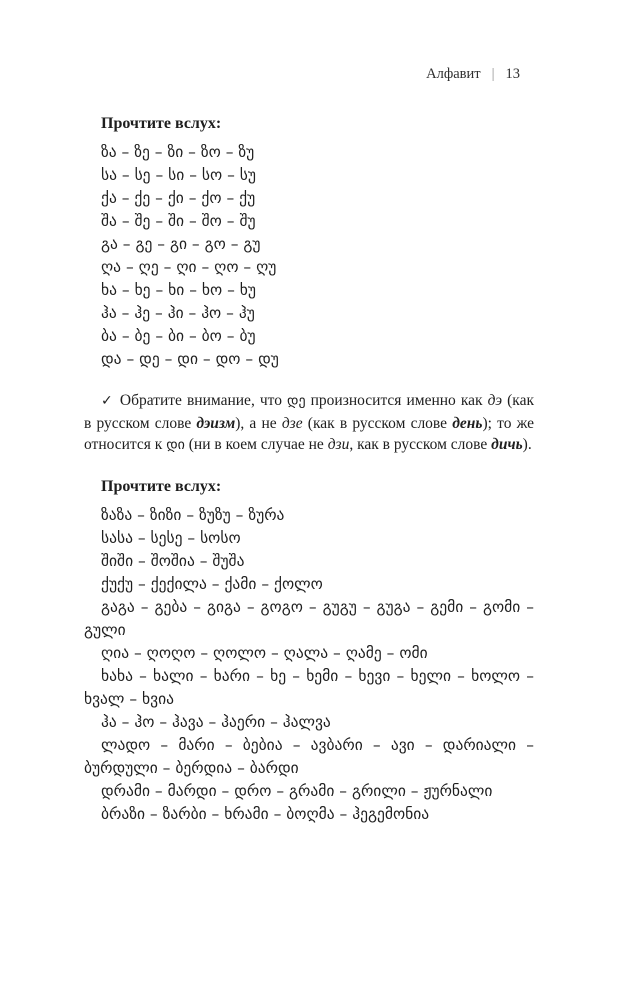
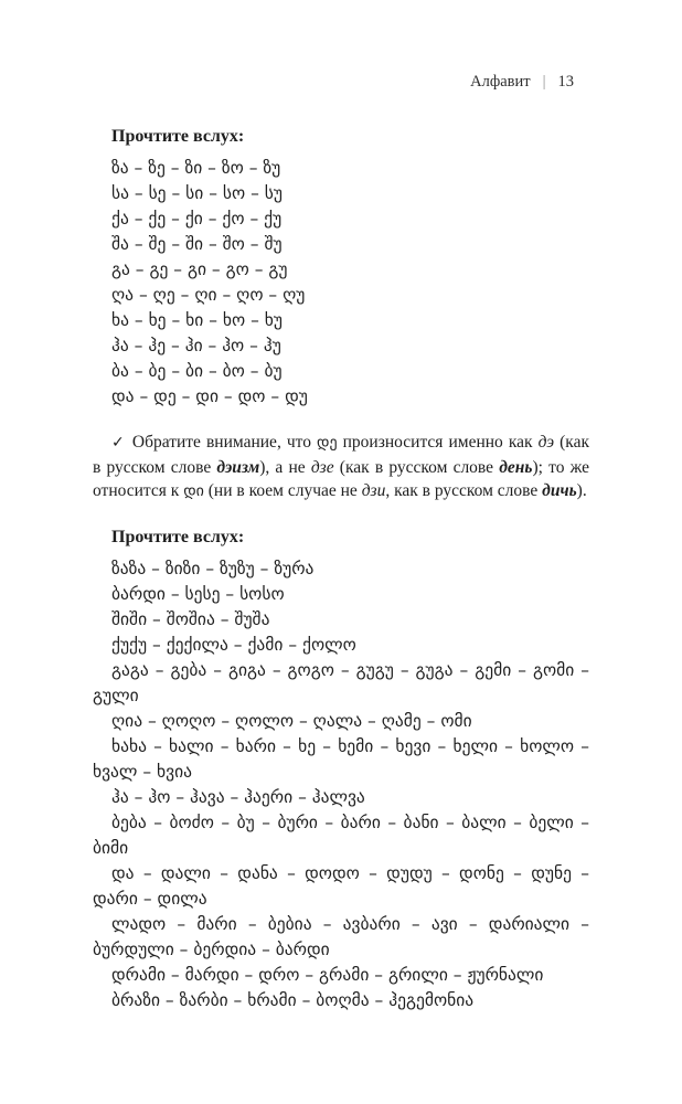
  Алфавит
  |
  13
  Прочтите вслух:
  ზა – ზე – ზი – ზო – ზუ
  სა – სე – სი – სო – სუ
  ქა – ქე – ქი – ქო – ქუ
  შა – შე – ში – შო – შუ
  გა – გე – გი – გო – გუ
  ღა – ღე – ღი – ღო – ღუ
  ხა – ხე – ხი – ხო – ხუ
  ჰა – ჰე – ჰი – ჰო – ჰუ
  ბა – ბე – ბი – ბო – ბუ
  და – დე – დი – დო – დუ
  ✓ Обратите внимание, что დე произносится именно как дэ (как в русском слове дэизм), а не дзе (как в русском слове день); то же относится к დი (ни в коем случае не дзи, как в русском слове дичь).
  Прочтите вслух:
  ზაზა – ზიზი – ზუზუ – ზურა
- სასა – სესე – სოსო
+ ბარდი – სესე – სოსო
  შიში – შოშია – შუშა
  ქუქუ – ქექილა – ქამი – ქოლო
  გაგა – გება – გიგა – გოგო – გუგუ – გუგა – გემი – გომი – გული
  ღია – ღოღო – ღოლო – ღალა – ღამე – ომი
  ხახა – ხალი – ხარი – ხე – ხემი – ხევი – ხელი – ხოლო – ხვალ – ხვია
  ჰა – ჰო – ჰავა – ჰაერი – ჰალვა
+ ბება – ბოძო – ბუ – ბური – ბარი – ბანი – ბალი – ბელი – ბიმი
+ და – დალი – დანა – დოდო – დუდუ – დონე – დუნე – დარი – დილა
  ლადო – მარი – ბებია – ავბარი – ავი – დარიალი – ბურდული – ბერდია – ბარდი
  დრამი – მარდი – დრო – გრამი – გრილი – ჟურნალი
  ბრაზი – ზარბი – ხრამი – ბოღმა – ჰეგემონია
